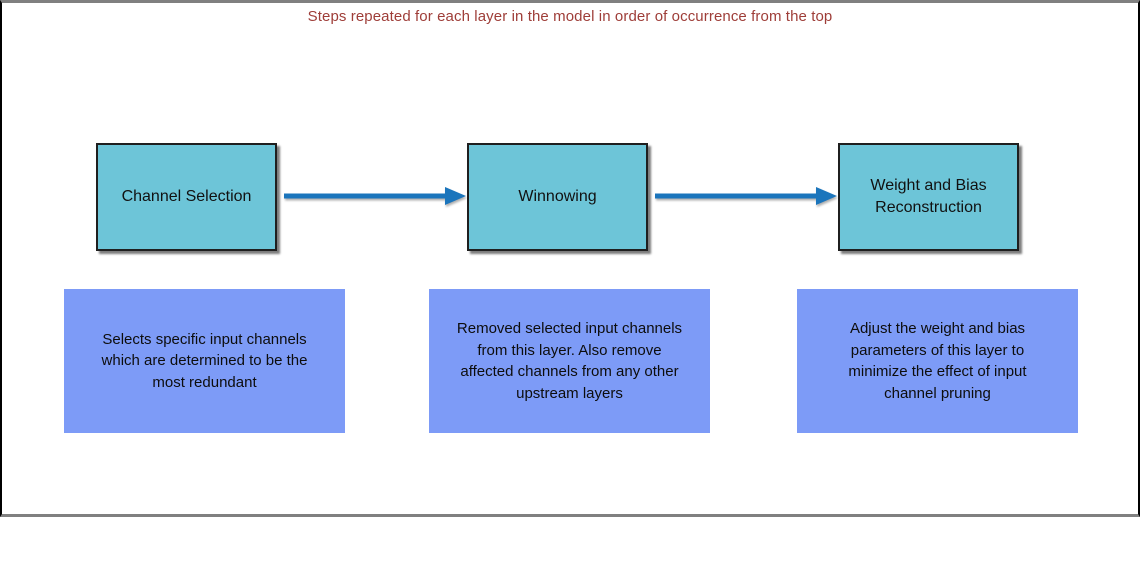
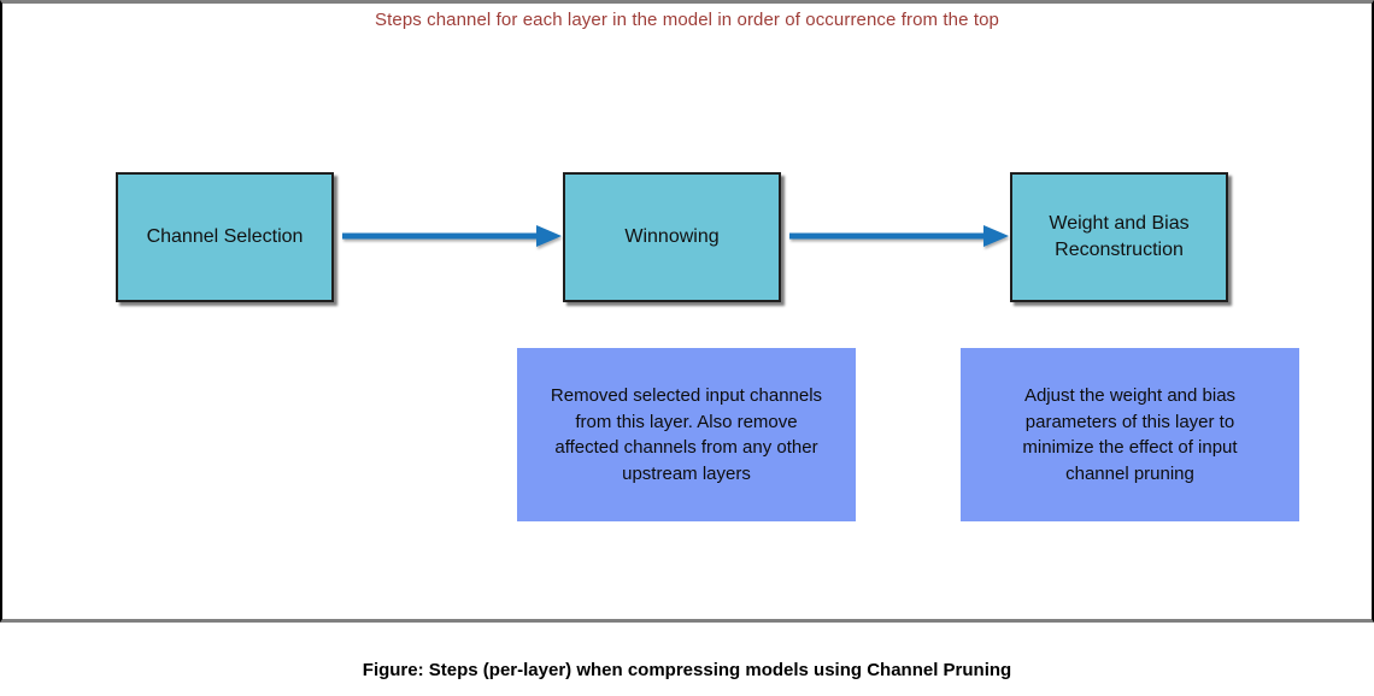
- Steps repeated for each layer in the model in order of occurrence from the top
+ Steps channel for each layer in the model in order of occurrence from the top
  Channel Selection
  Winnowing
  Weight and Bias
  Reconstruction
- Selects specific input channels
- which are determined to be the
- most redundant
  Removed selected input channels
  from this layer. Also remove
  affected channels from any other
  upstream layers
  Adjust the weight and bias
  parameters of this layer to
  minimize the effect of input
  channel pruning
+ Figure: Steps (per-layer) when compressing models using Channel Pruning
